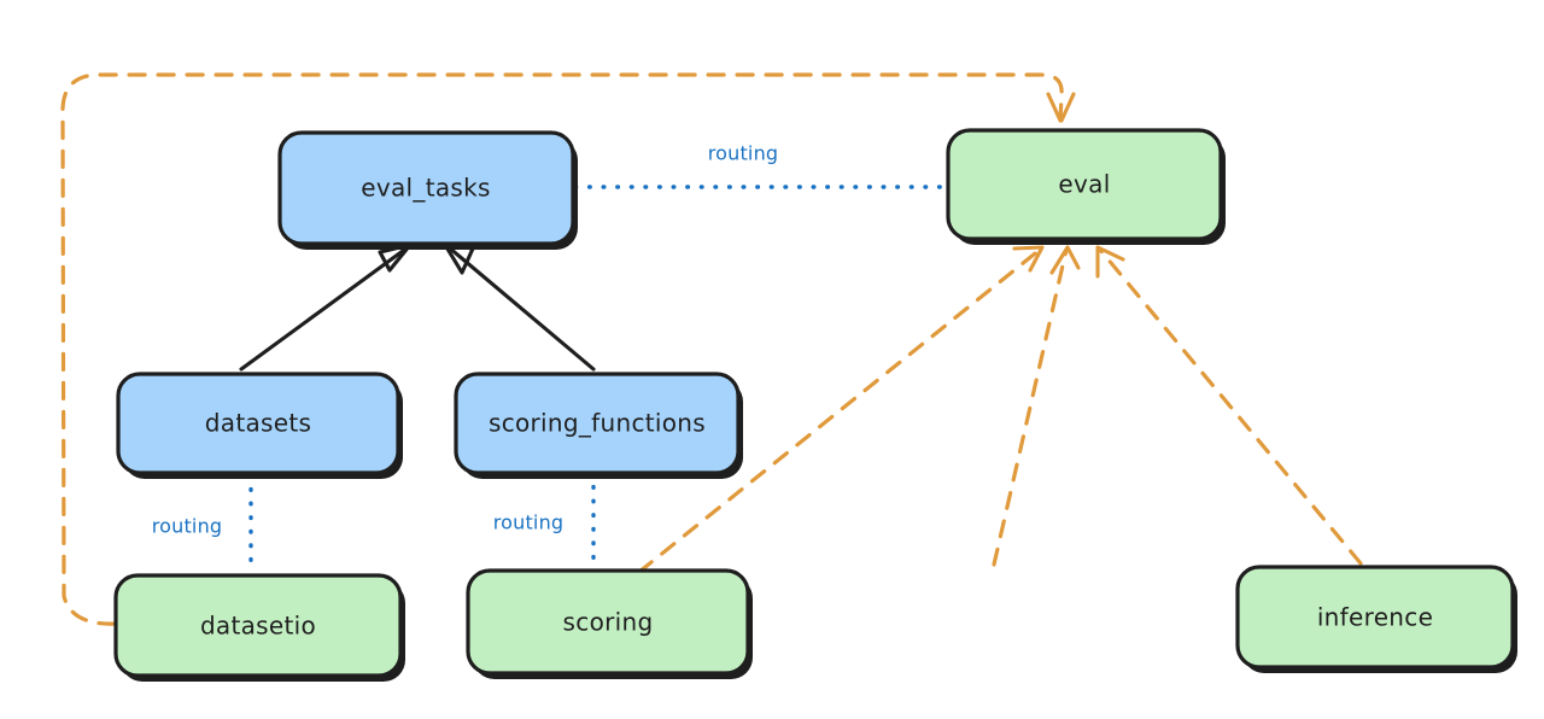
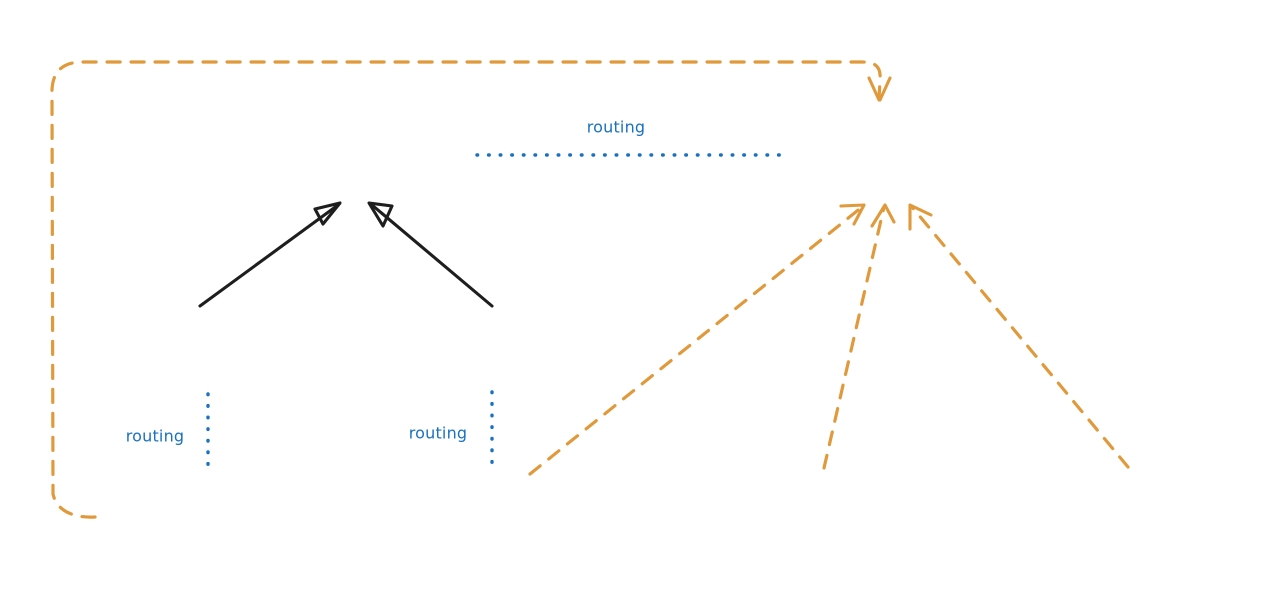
- eval_tasks
- eval
- datasets
- scoring_functions
- datasetio
- scoring
- inference
  routing
  routing
  routing
